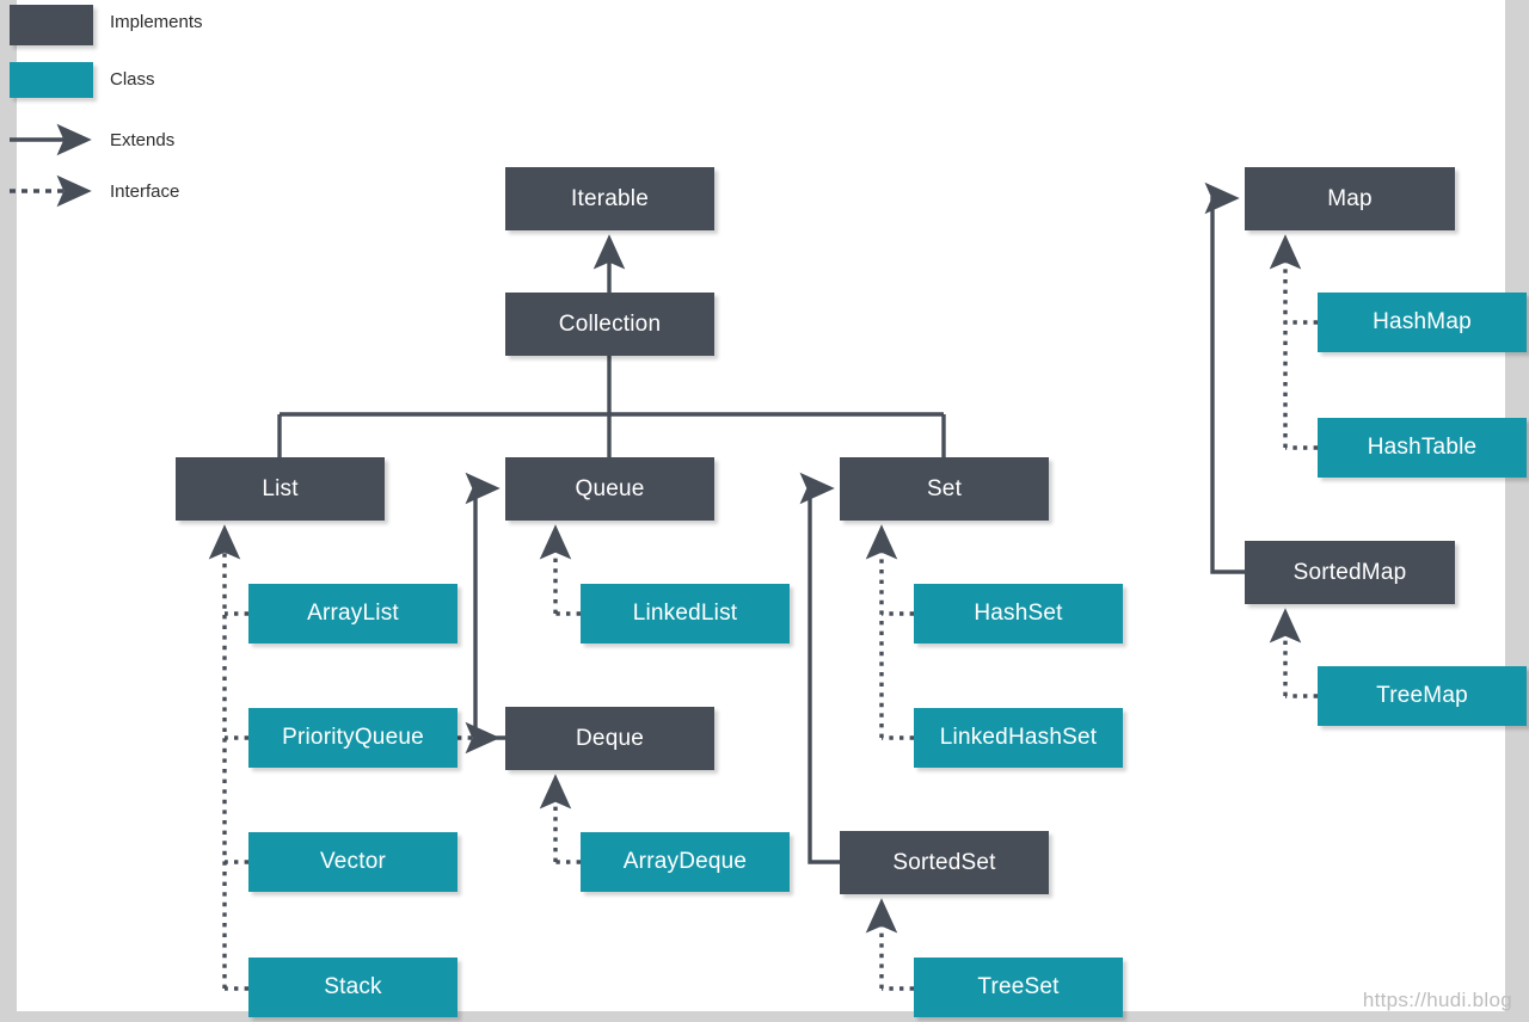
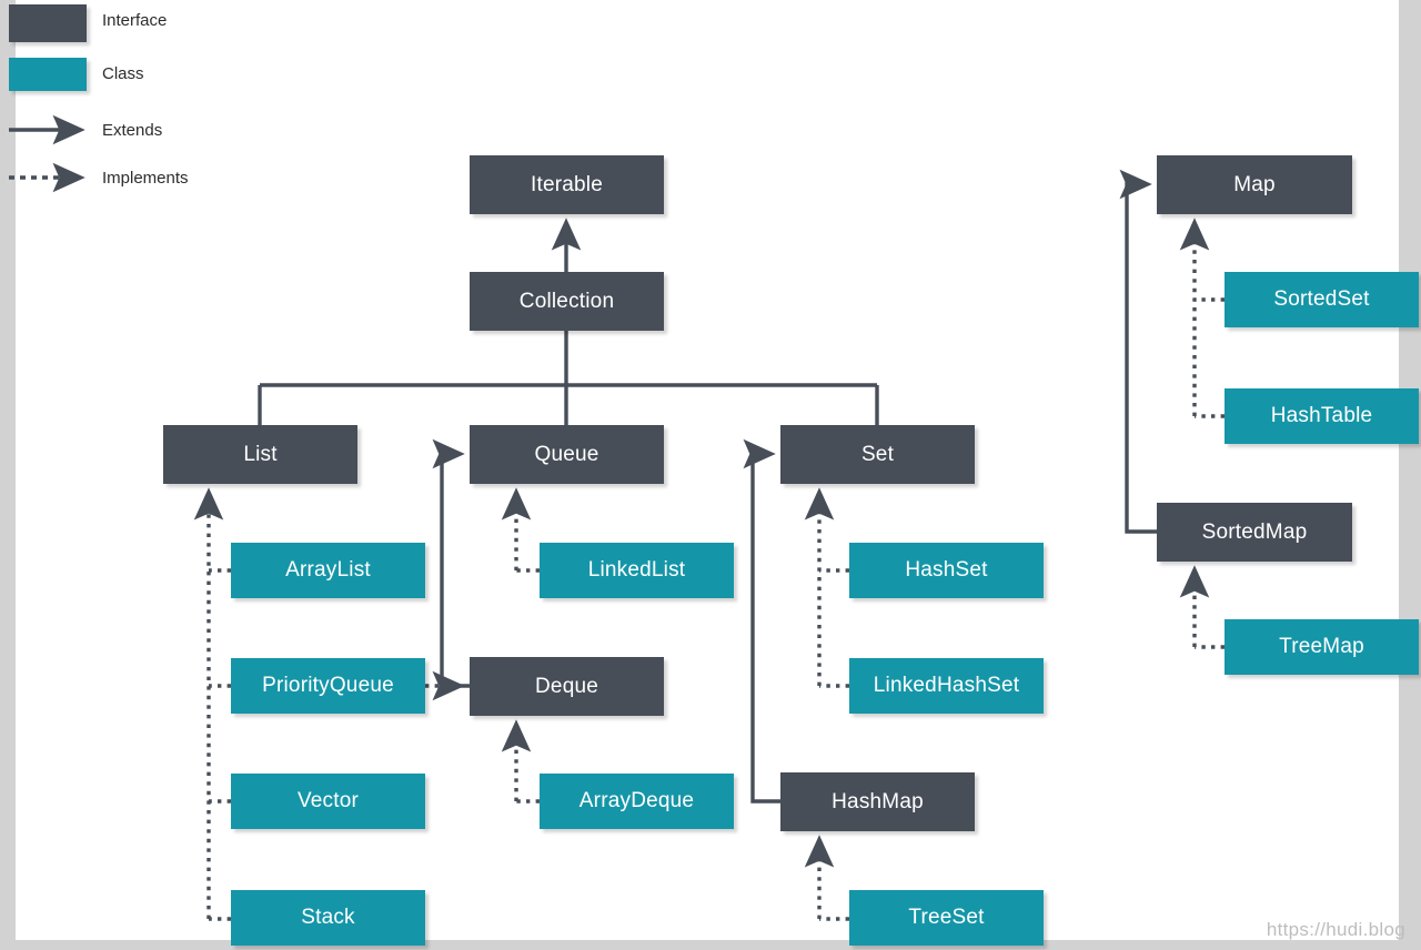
- Implements
+ Interface
  Class
  Extends
- Interface
+ Implements
  Iterable
  Collection
  List
  Queue
  Set
  Deque
- SortedSet
+ HashMap
  ArrayList
  PriorityQueue
  Vector
  Stack
  LinkedList
  ArrayDeque
  HashSet
  LinkedHashSet
  TreeSet
  Map
  SortedMap
- HashMap
+ SortedSet
  HashTable
  TreeMap
  https://hudi.blog
